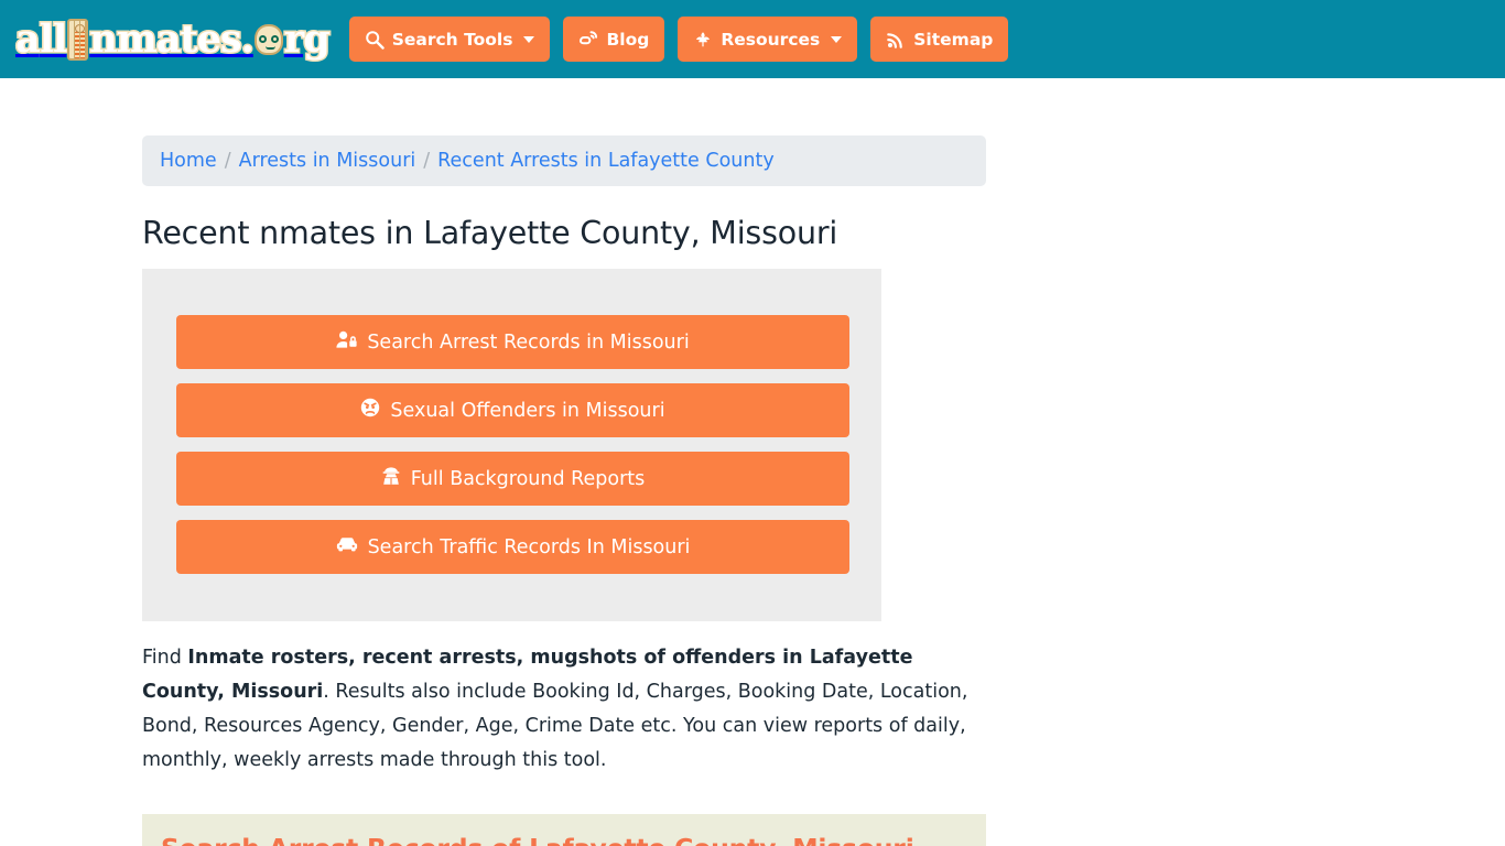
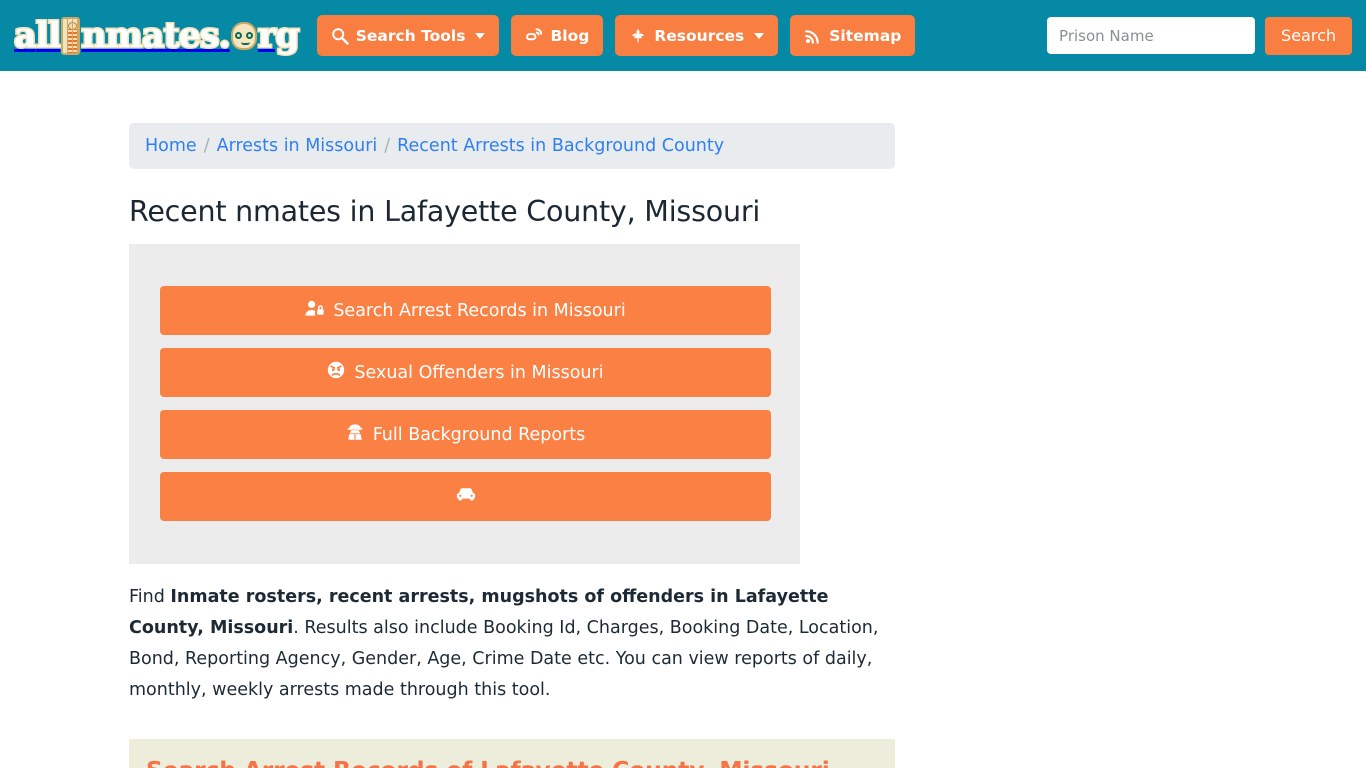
  a
  ll
  nmates
  .
  rg
  Search Tools
  Blog
  Resources
  Sitemap
+ Prison Name
+ Search
  Home
  /
  Arrests in Missouri
  /
- Recent Arrests in Lafayette County
+ Recent Arrests in Background County
  Recent nmates in Lafayette County, Missouri
  Search Arrest Records in Missouri
  Sexual Offenders in Missouri
  Full Background Reports
- Search Traffic Records In Missouri
- Find Inmate rosters, recent arrests, mugshots of offenders in Lafayette County, Missouri. Results also include Booking Id, Charges, Booking Date, Location, Bond, Resources Agency, Gender, Age, Crime Date etc. You can view reports of daily, monthly, weekly arrests made through this tool.
+ Find Inmate rosters, recent arrests, mugshots of offenders in Lafayette County, Missouri. Results also include Booking Id, Charges, Booking Date, Location, Bond, Reporting Agency, Gender, Age, Crime Date etc. You can view reports of daily, monthly, weekly arrests made through this tool.
